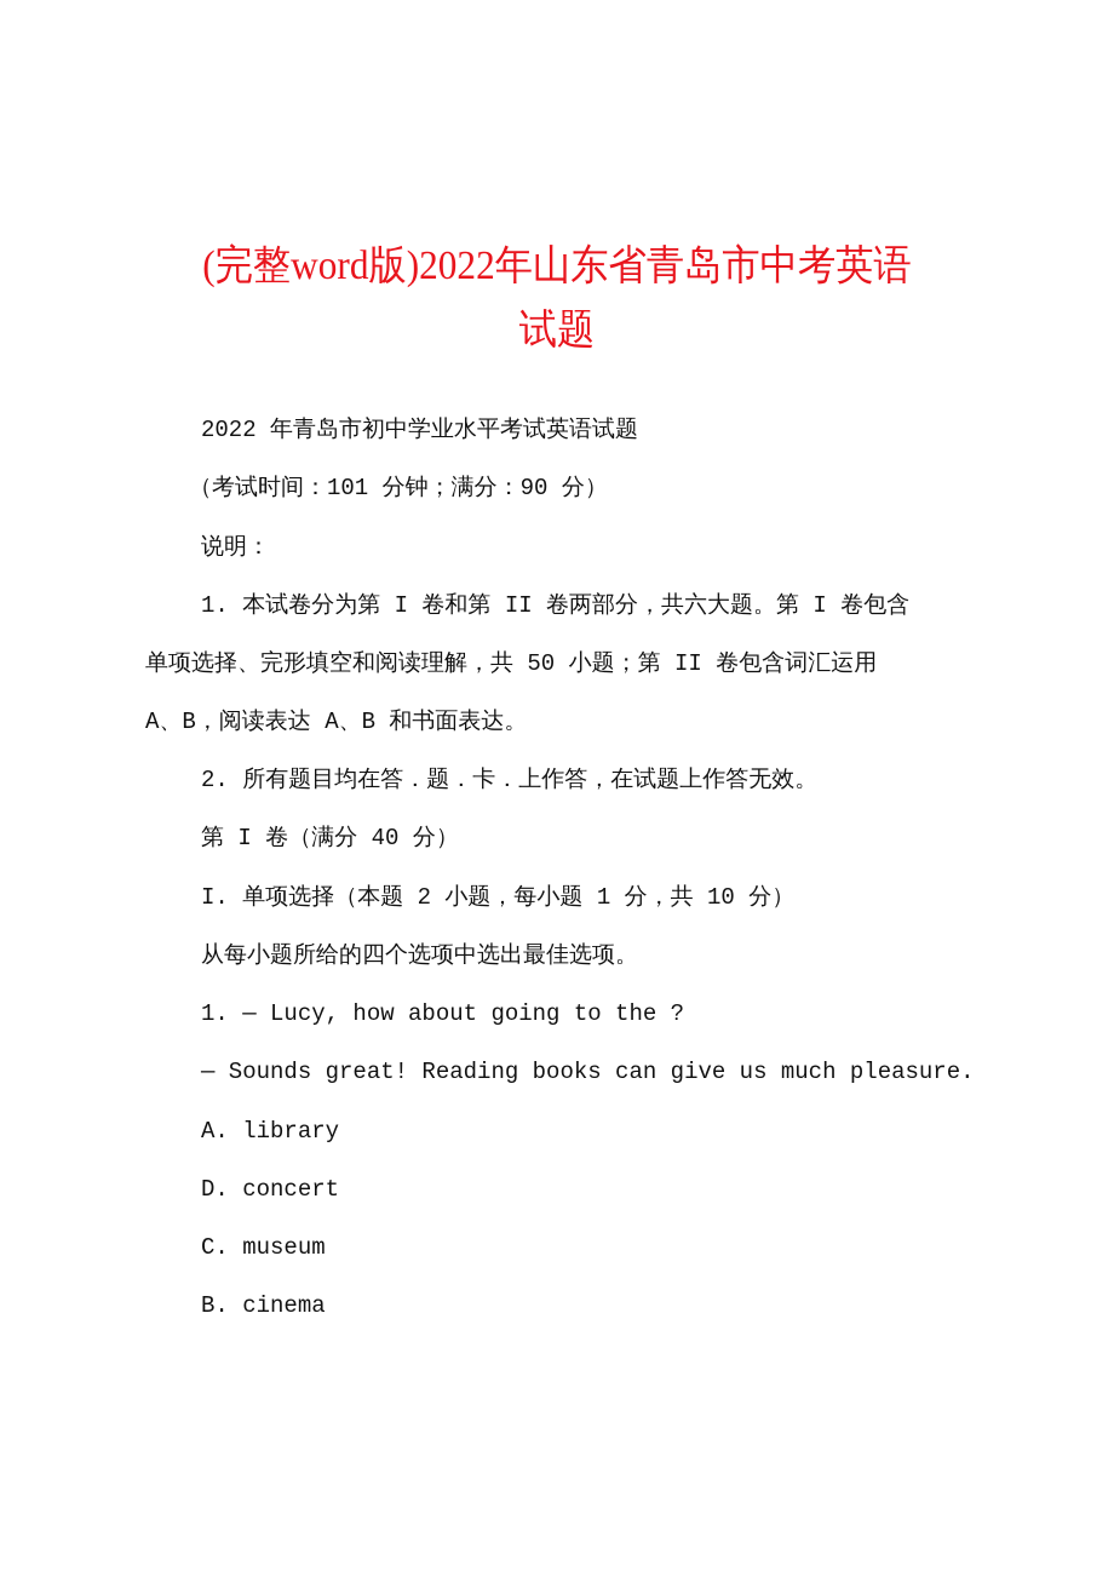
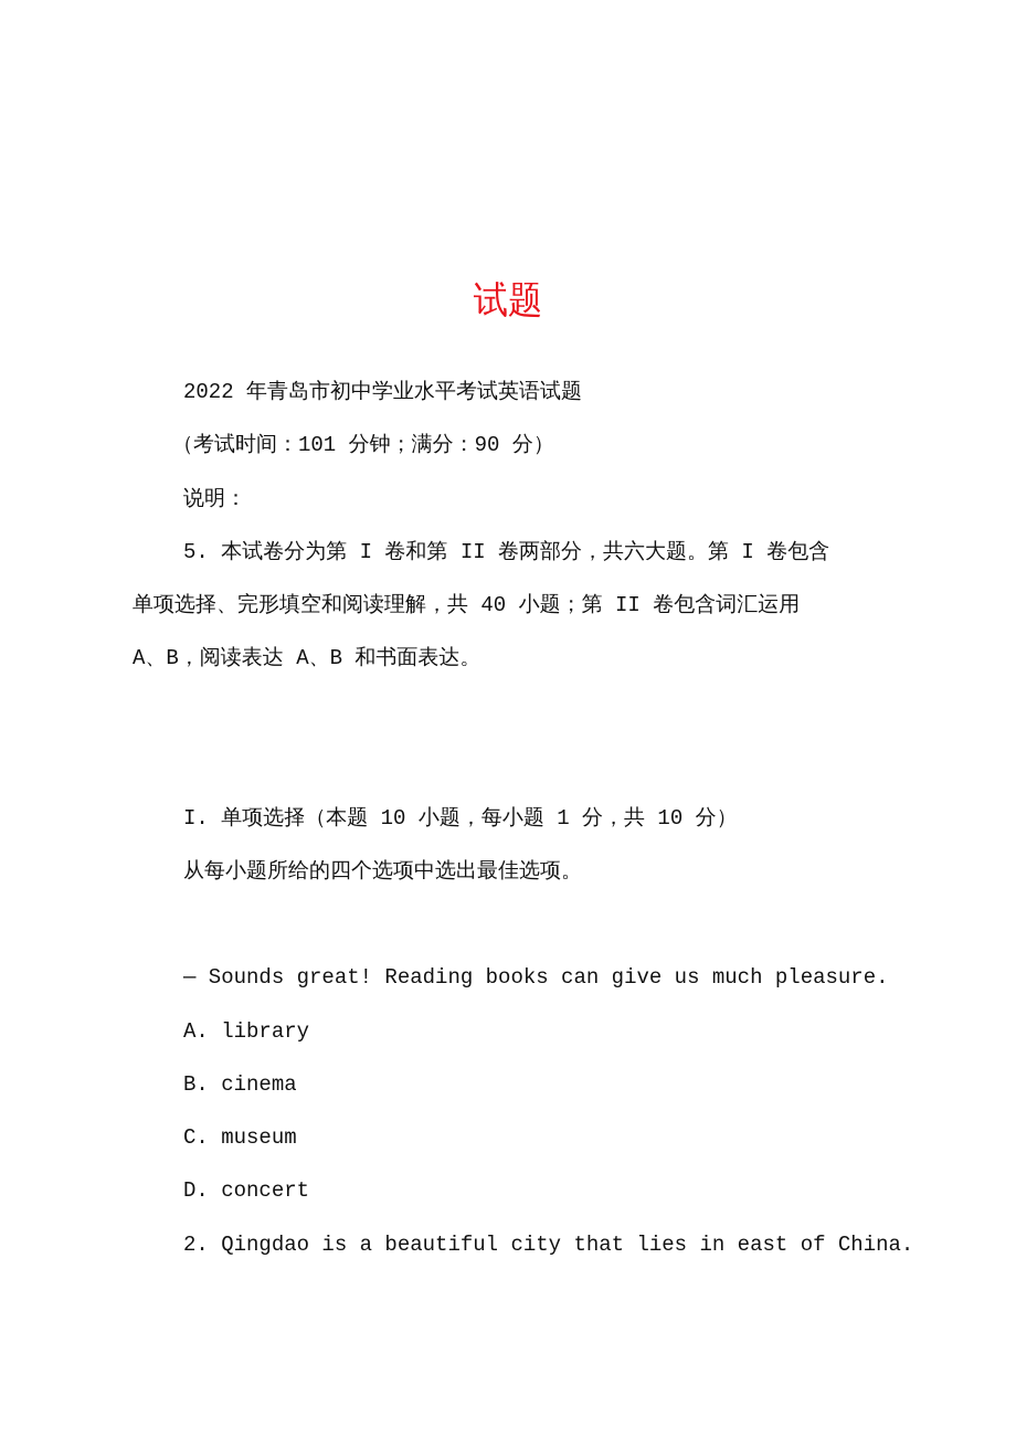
- (完整word版)2022年山东省青岛市中考英语
  试题
  2022 年青岛市初中学业水平考试英语试题
  （考试时间：101 分钟；满分：90 分）
  说明：
- 1. 本试卷分为第 I 卷和第 II 卷两部分，共六大题。第 I 卷包含
+ 5. 本试卷分为第 I 卷和第 II 卷两部分，共六大题。第 I 卷包含
- 单项选择、完形填空和阅读理解，共 50 小题；第 II 卷包含词汇运用
+ 单项选择、完形填空和阅读理解，共 40 小题；第 II 卷包含词汇运用
  A、B，阅读表达 A、B 和书面表达。
- 2. 所有题目均在答．题．卡．上作答，在试题上作答无效。
- 第 I 卷（满分 40 分）
- I. 单项选择（本题 2 小题，每小题 1 分，共 10 分）
+ I. 单项选择（本题 10 小题，每小题 1 分，共 10 分）
  从每小题所给的四个选项中选出最佳选项。
- 1. — Lucy, how about going to the ?
  — Sounds great! Reading books can give us much pleasure.
  A. library
- D. concert
+ B. cinema
  C. museum
- B. cinema
+ D. concert
+ 2. Qingdao is a beautiful city that lies in east of China.
